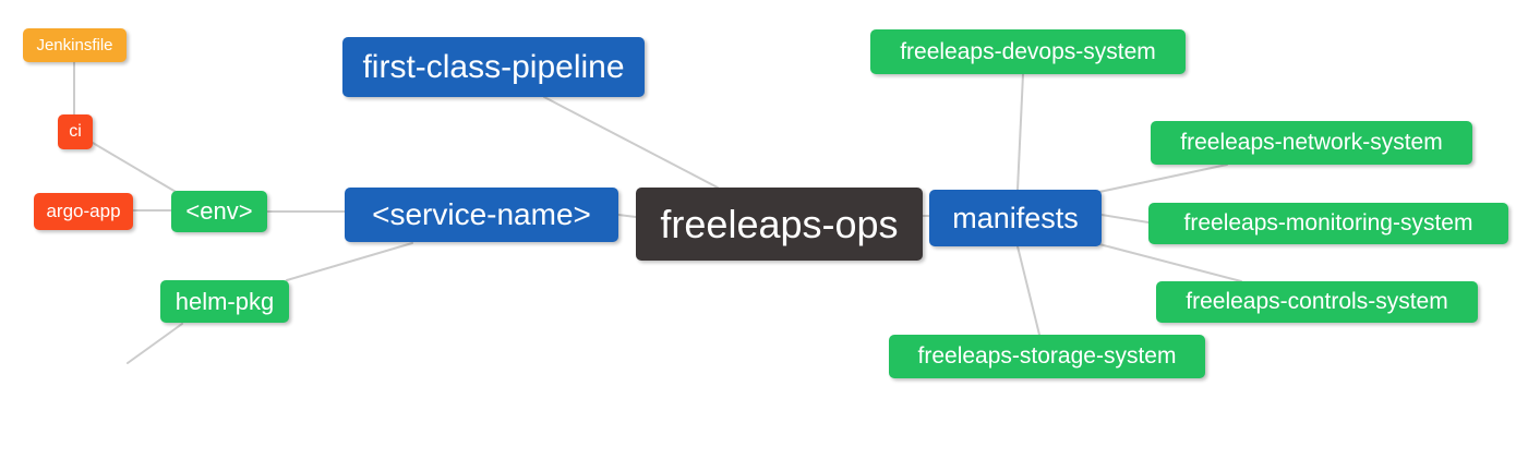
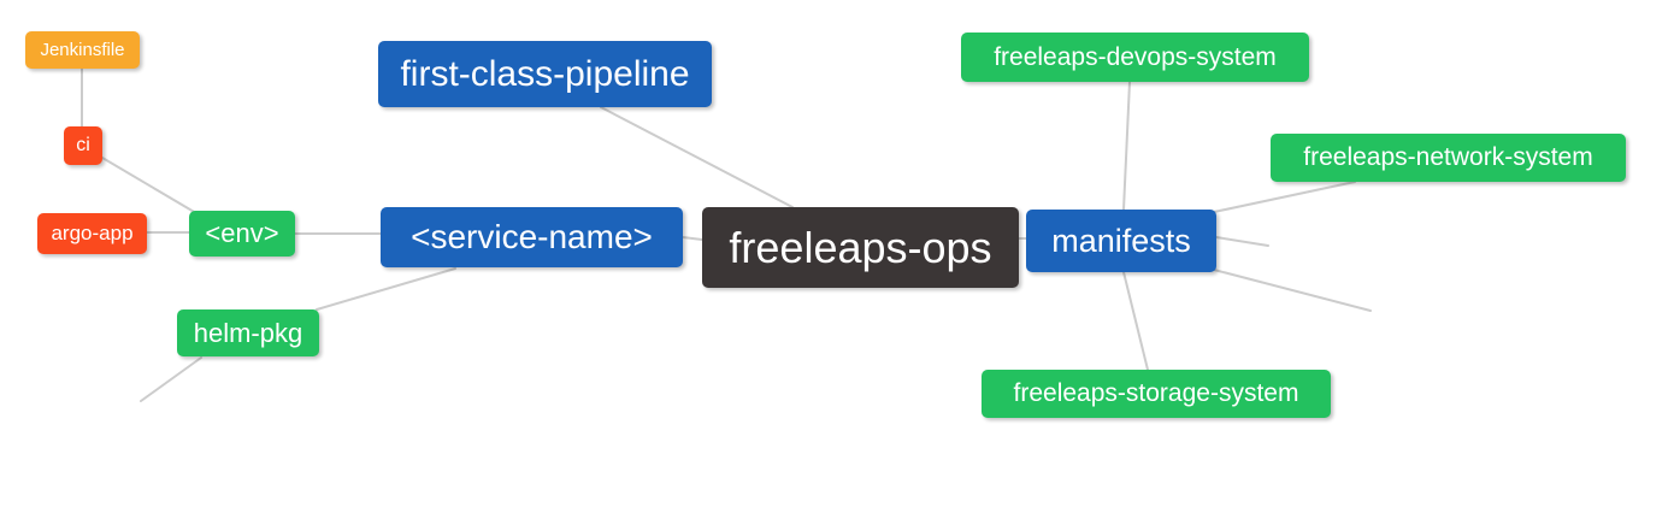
  Jenkinsfile
  ci
  argo-app
  <env>
  helm-pkg
  first-class-pipeline
  <service-name>
  freeleaps-ops
  manifests
  freeleaps-devops-system
  freeleaps-network-system
- freeleaps-monitoring-system
- freeleaps-controls-system
  freeleaps-storage-system
